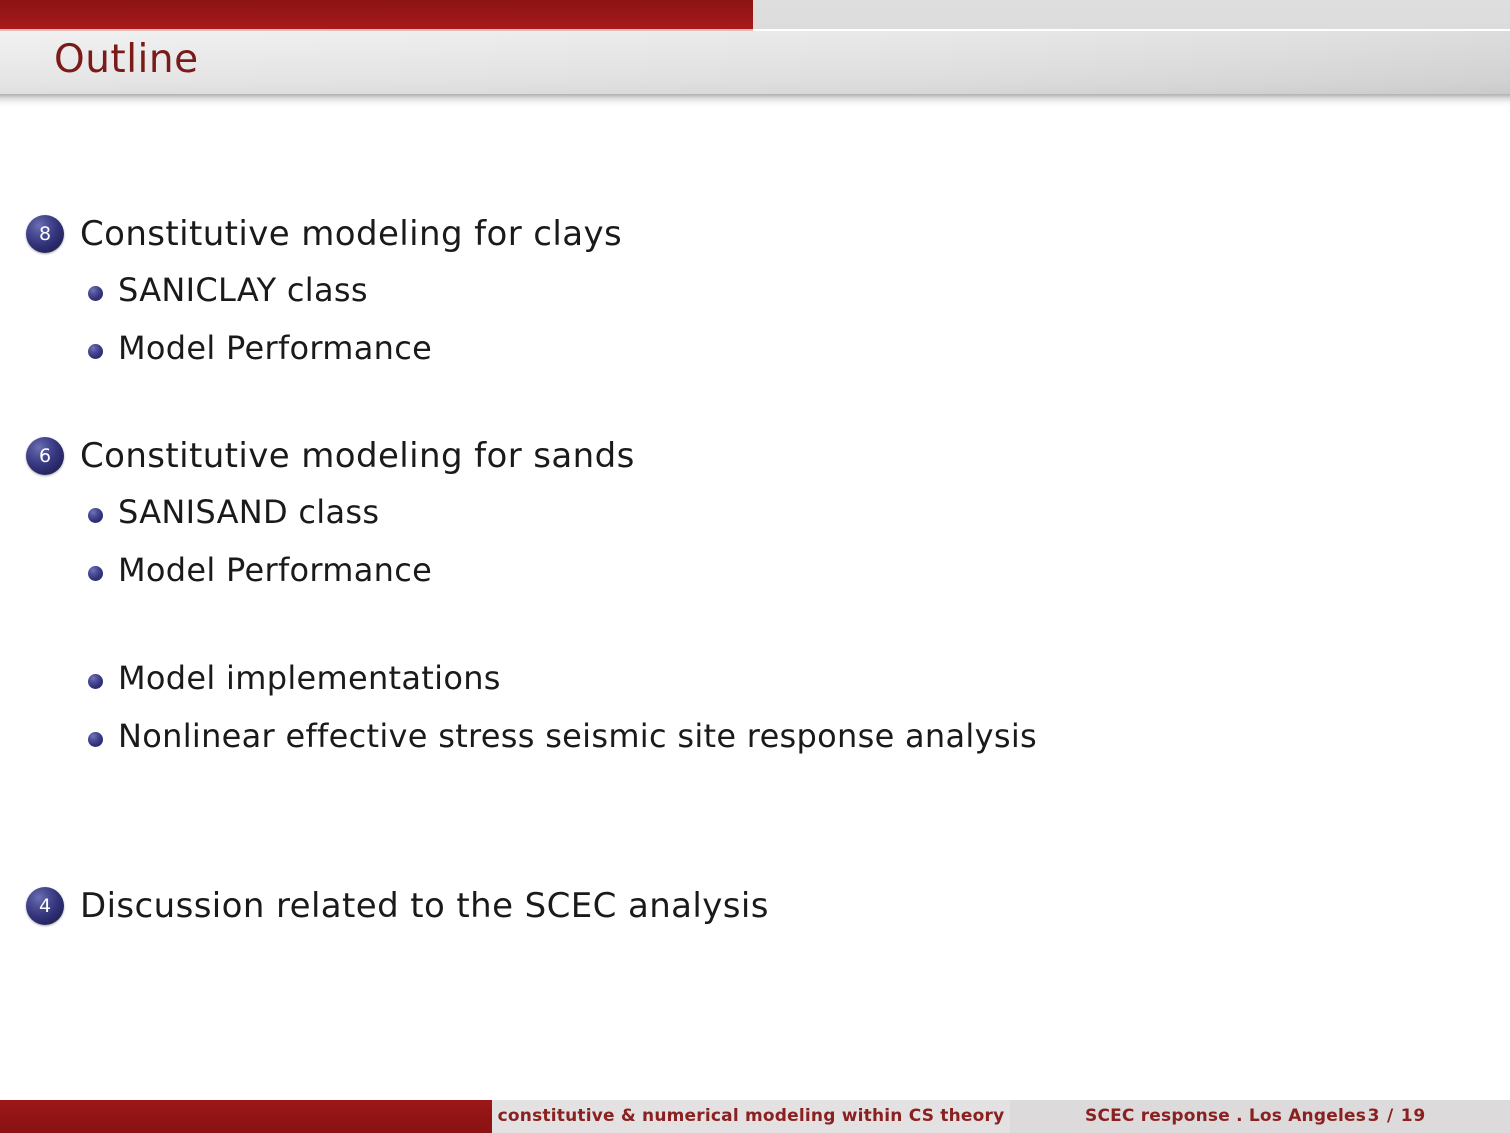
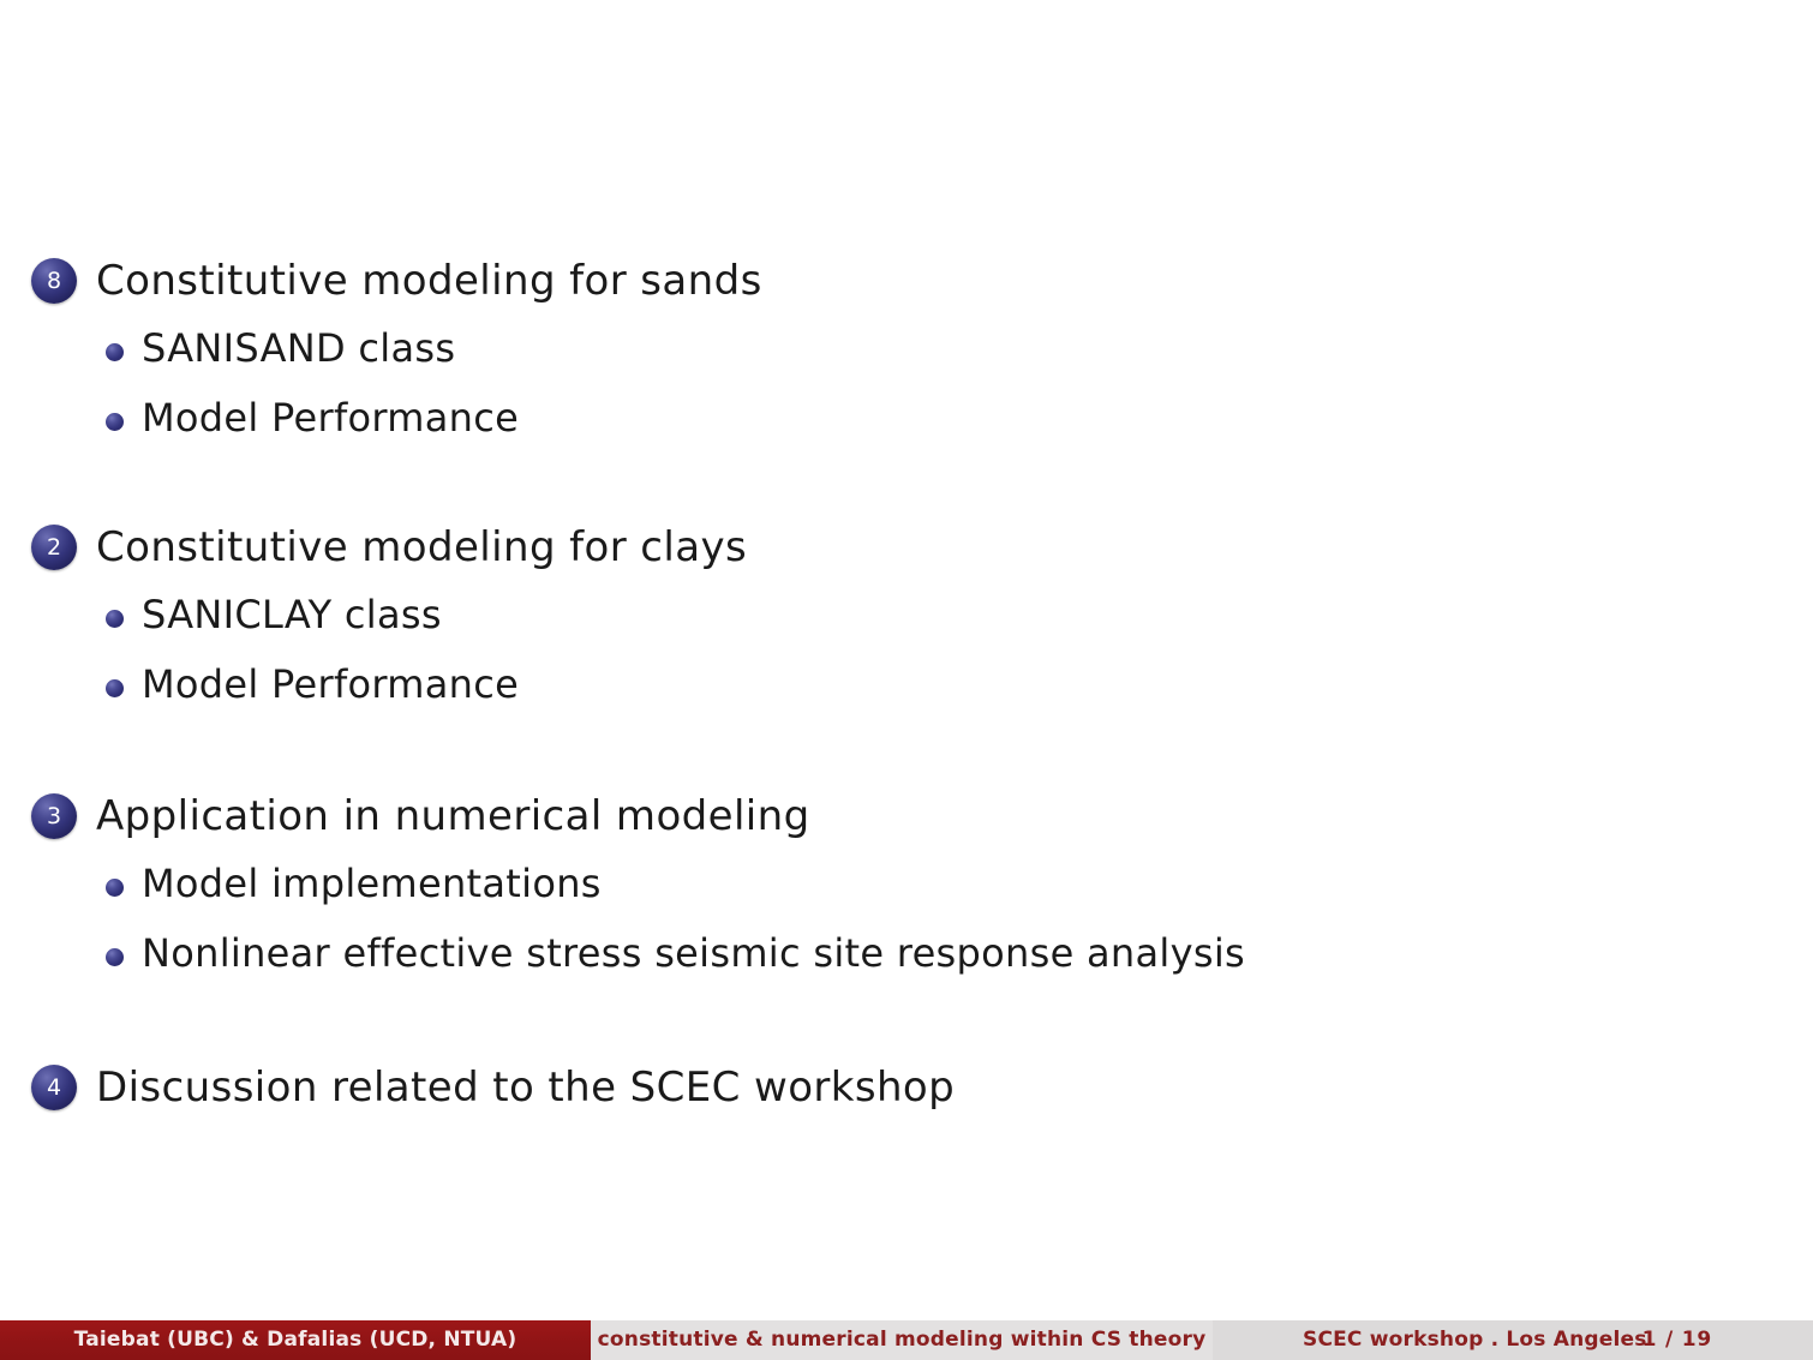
- Outline
  8
- Constitutive modeling for clays
+ Constitutive modeling for sands
- SANICLAY class
+ SANISAND class
  Model Performance
- 6
+ 2
- Constitutive modeling for sands
+ Constitutive modeling for clays
- SANISAND class
+ SANICLAY class
  Model Performance
+ 3
+ Application in numerical modeling
  Model implementations
  Nonlinear effective stress seismic site response analysis
  4
- Discussion related to the SCEC analysis
+ Discussion related to the SCEC workshop
+ Taiebat (UBC) & Dafalias (UCD, NTUA)
  constitutive & numerical modeling within CS theory
- SCEC response . Los Angeles
+ SCEC workshop . Los Angeles
- 3 / 19
+ 1 / 19
